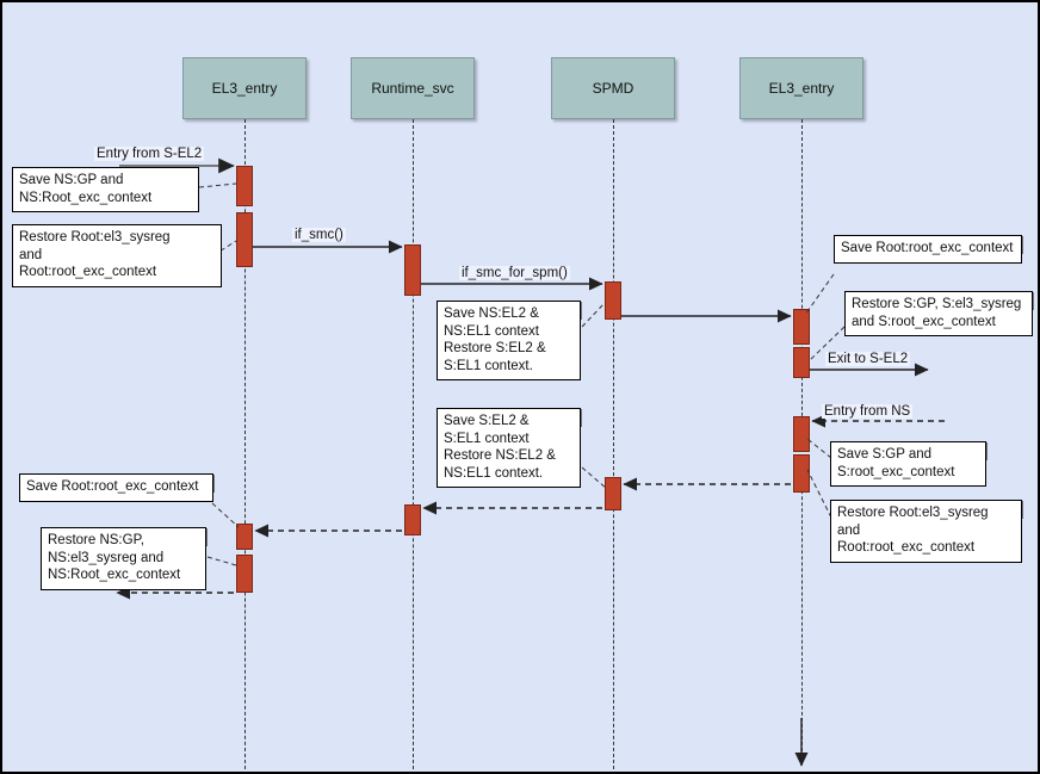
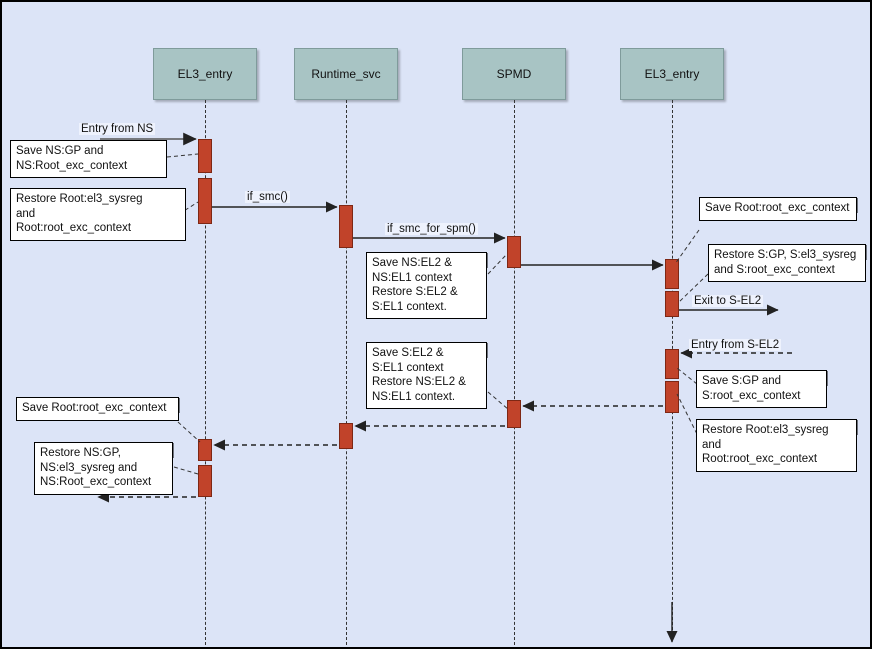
  EL3_entry
  Runtime_svc
  SPMD
  EL3_entry
  Save NS:GP and
  NS:Root_exc_context
  Restore Root:el3_sysreg
  and
  Root:root_exc_context
  Save NS:EL2 &
  NS:EL1 context
  Restore S:EL2 &
  S:EL1 context.
  Save Root:root_exc_context
  Restore S:GP, S:el3_sysreg
  and S:root_exc_context
  Save S:GP and
  S:root_exc_context
  Restore Root:el3_sysreg
  and
  Root:root_exc_context
  Save S:EL2 &
  S:EL1 context
  Restore NS:EL2 &
  NS:EL1 context.
  Save Root:root_exc_context
  Restore NS:GP,
  NS:el3_sysreg and
  NS:Root_exc_context
- Entry from S-EL2
+ Entry from NS
  if_smc()
  if_smc_for_spm()
  Exit to S-EL2
- Entry from NS
+ Entry from S-EL2
